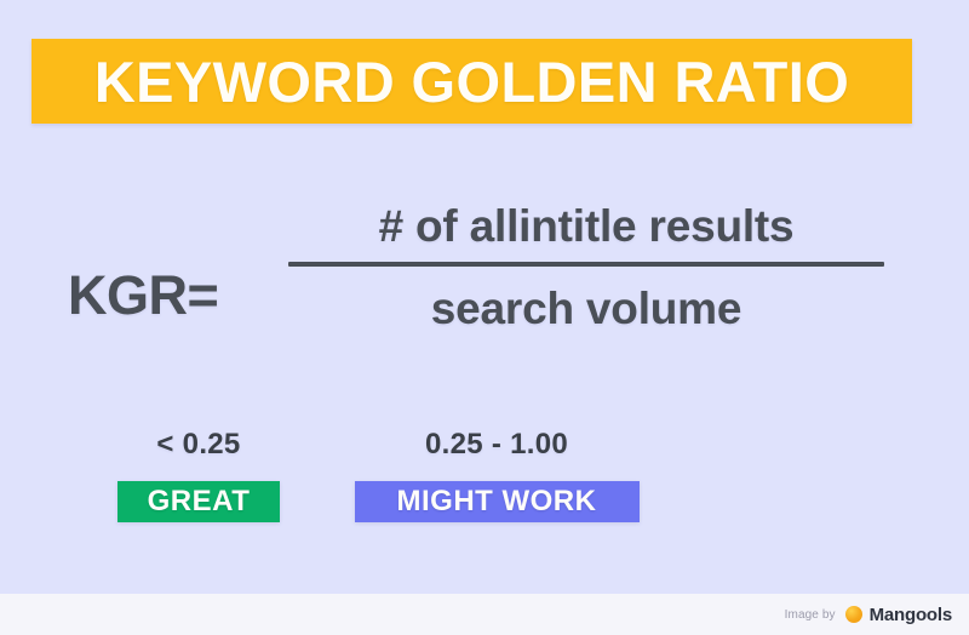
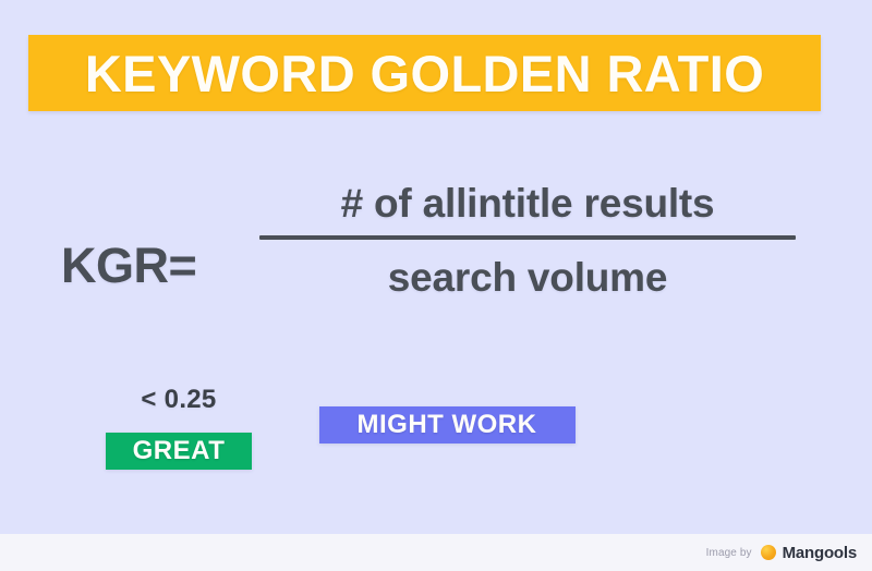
  KEYWORD GOLDEN RATIO
  KGR=
  # of allintitle results
  search volume
  < 0.25
  GREAT
- 0.25 - 1.00
  MIGHT WORK
  Image by
  Mangools
